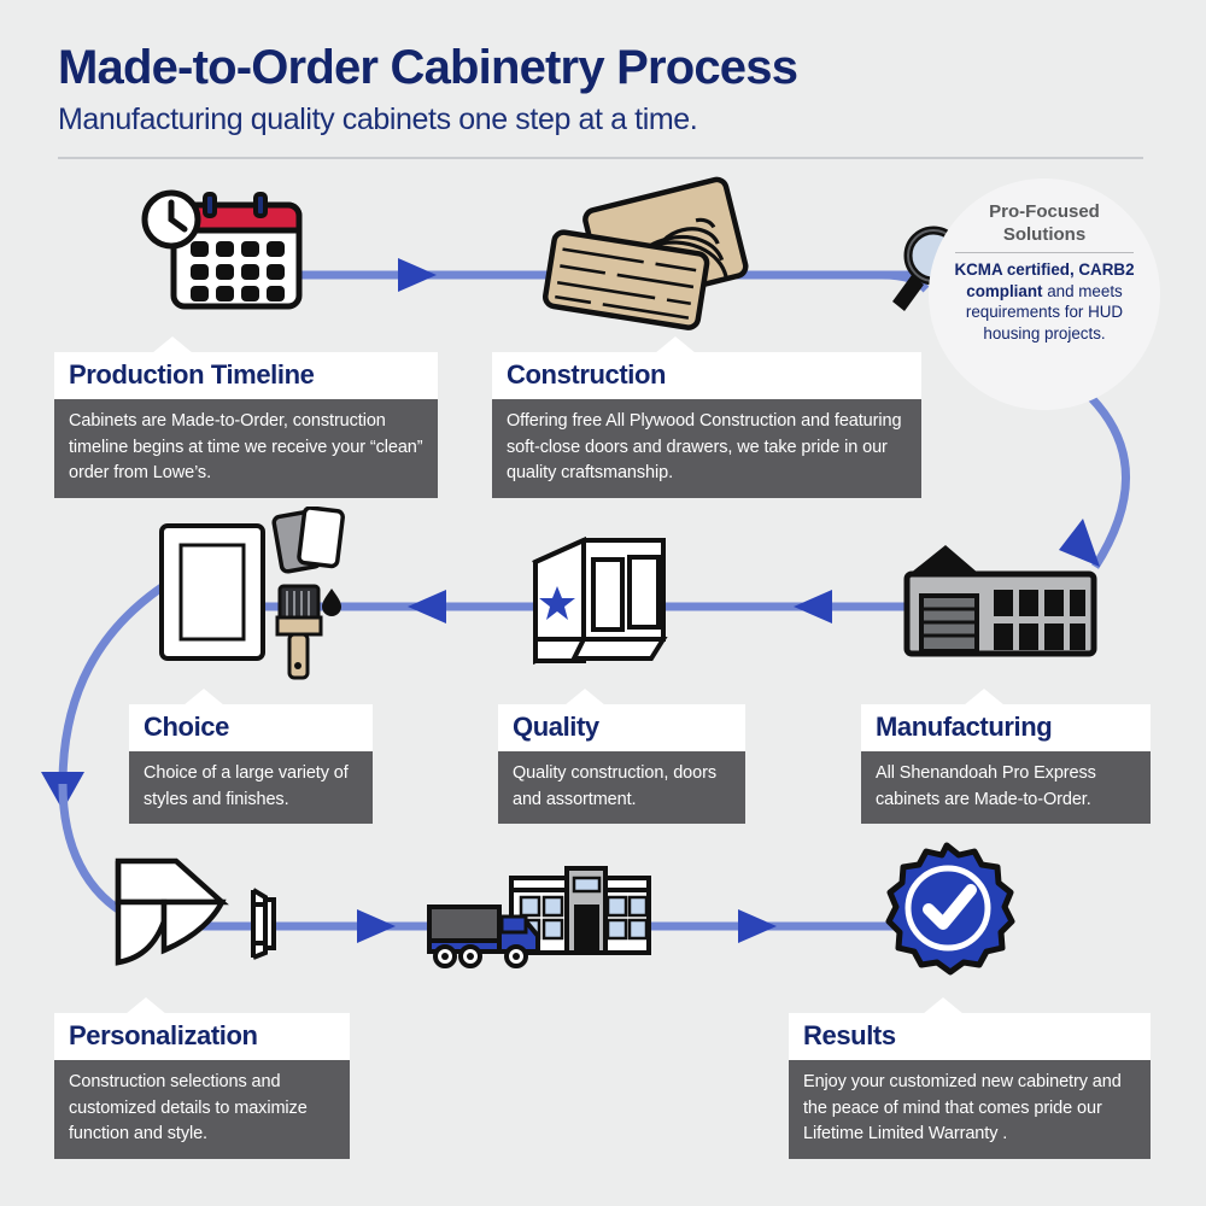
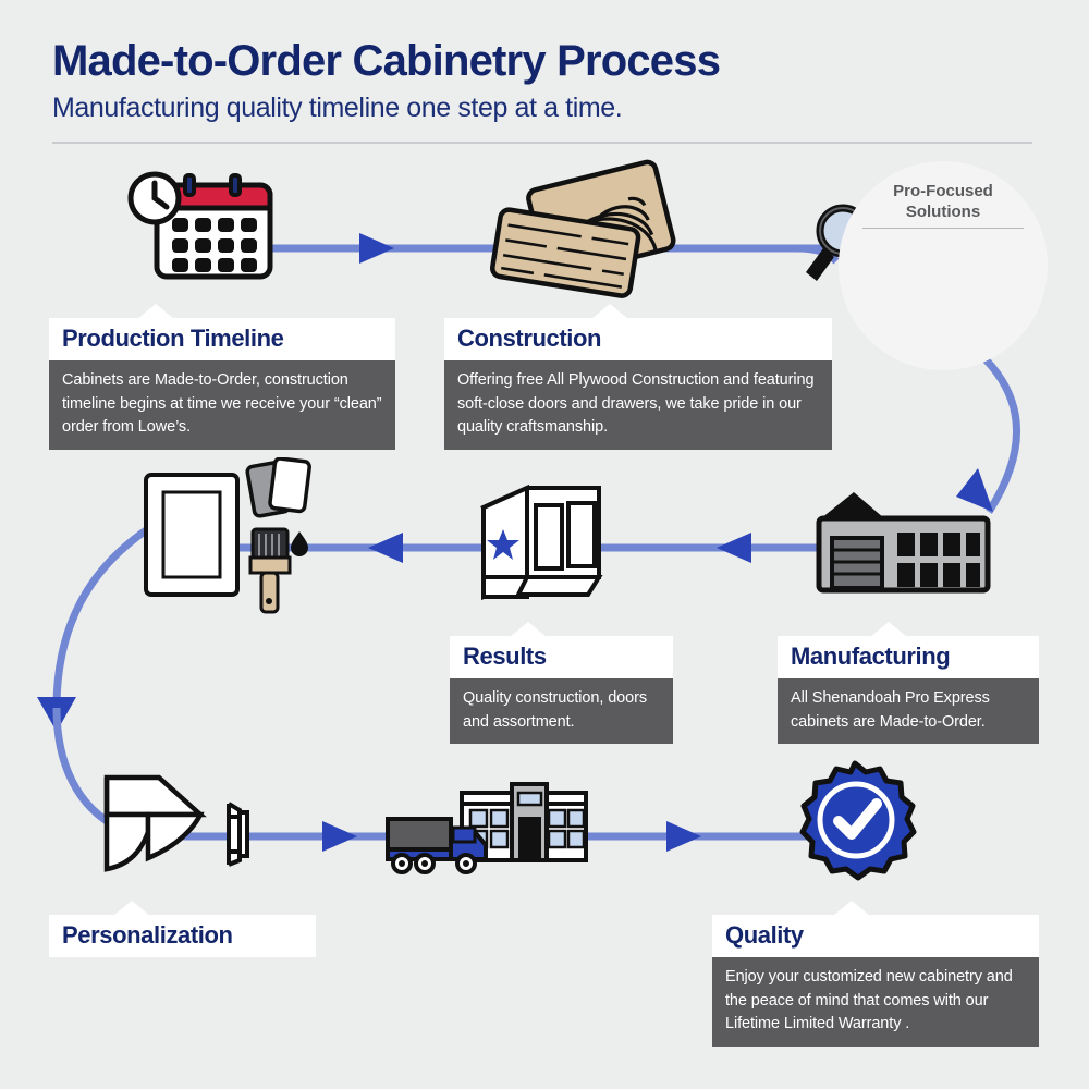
  Made-to-Order Cabinetry Process
- Manufacturing quality cabinets one step at a time.
+ Manufacturing quality timeline one step at a time.
  Pro-Focused Solutions
- KCMA certified, CARB2 compliant and meets requirements for HUD housing projects.
  Production Timeline
  Cabinets are Made-to-Order, construction timeline begins at time we receive your “clean” order from Lowe’s.
  Construction
  Offering free All Plywood Construction and featuring soft-close doors and drawers, we take pride in our quality craftsmanship.
  Manufacturing
  All Shenandoah Pro Express cabinets are Made-to-Order.
- Quality
+ Results
  Quality construction, doors and assortment.
- Choice
- Choice of a large variety of styles and finishes.
  Personalization
- Construction selections and customized details to maximize function and style.
- Results
+ Quality
- Enjoy your customized new cabinetry and the peace of mind that comes pride our Lifetime Limited Warranty .
+ Enjoy your customized new cabinetry and the peace of mind that comes with our Lifetime Limited Warranty .
